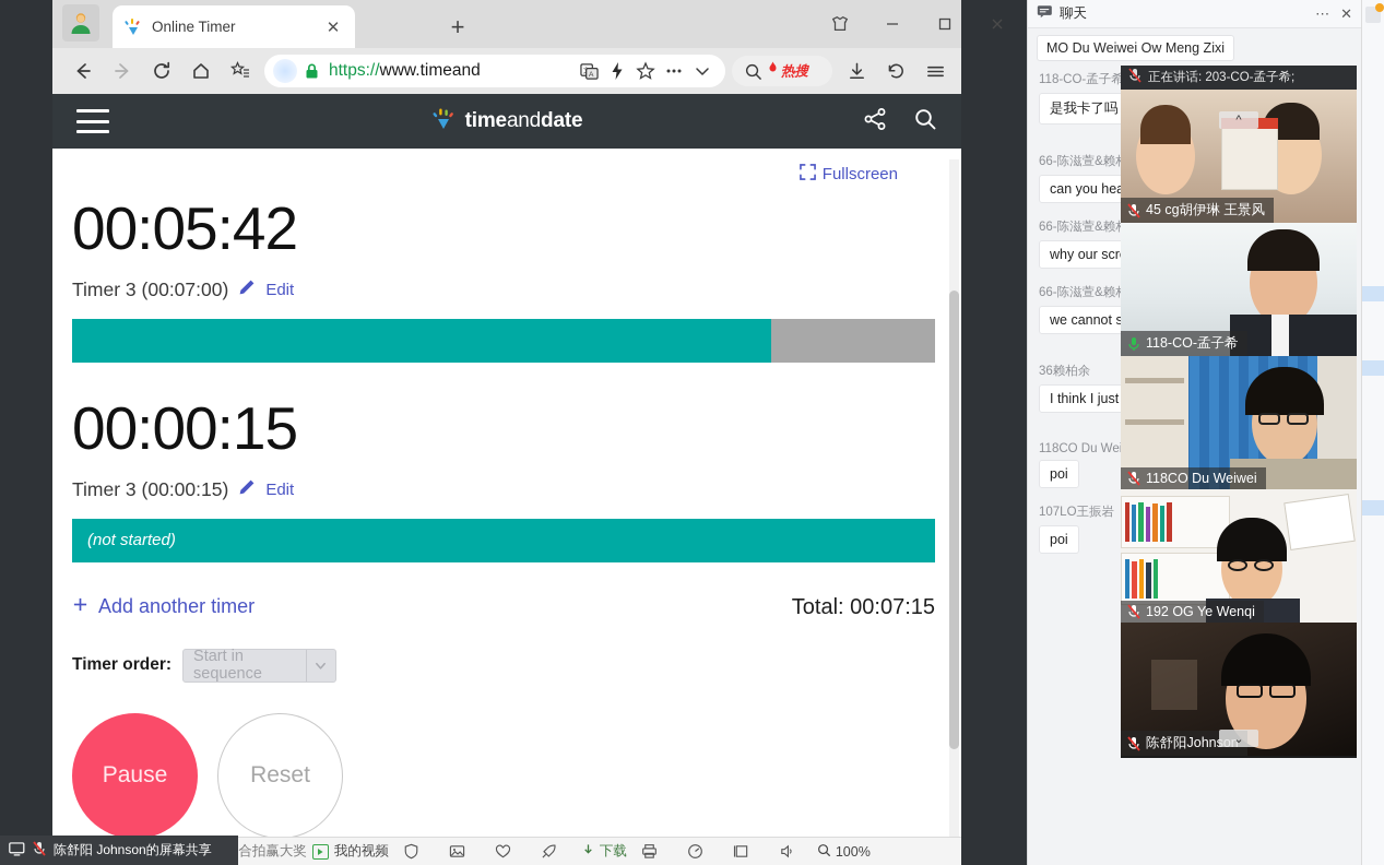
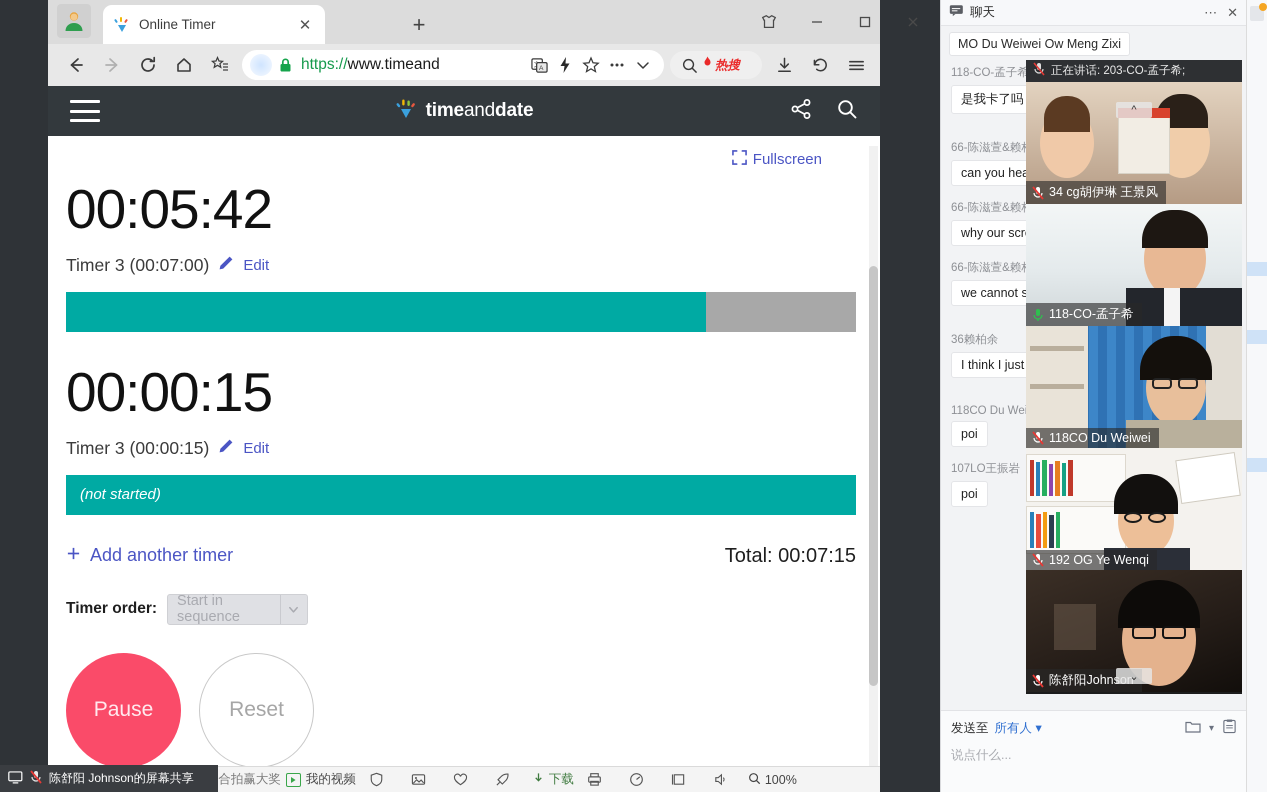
  Online Timer
  ✕
  +
  https://www.timeand
  热搜
  timeanddate
  Fullscreen
  00:05:42
  Timer 3 (00:07:00)
  Edit
  00:00:15
  Timer 3 (00:00:15)
  Edit
  (not started)
  Add another timer
  Total: 00:07:15
  Timer order:
  Start in sequence
  Pause
  Reset
  我的视频
  下载
  100%
  聊天
  ⋯
  ✕
  MO Du Weiwei Ow Meng Zixi
  118-CO-孟子希
  是我卡了吗
  66-陈滋萱&赖
  can you he
  66-陈滋萱&赖
  why our scr
  66-陈滋萱&赖
  we cannot s
  36赖柏余
  I think I just
  118CO Du We
  poi
  107LO王振岩
  poi
+ 发送至
+ 所有人 ▾
+ ▾
+ 说点什么...
  正在讲话: 203-CO-孟子希;
  ^
  ⌄
- 45 cg胡伊琳 王景风
+ 34 cg胡伊琳 王景风
  118-CO-孟子希
  118CO Du Weiwei
  192 OG Ye Wenqi
  陈舒阳Johnson
  陈舒阳 Johnson的屏幕共享
